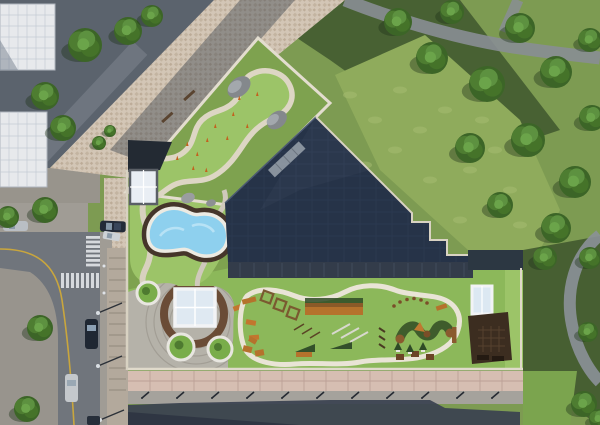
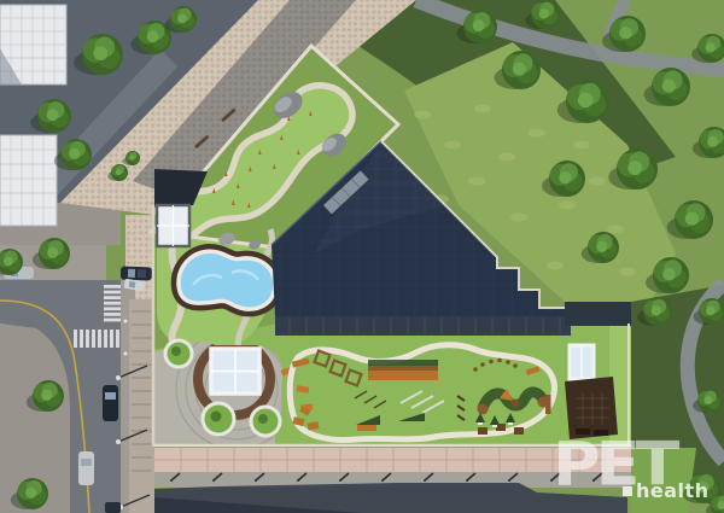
+ PET
+ health
